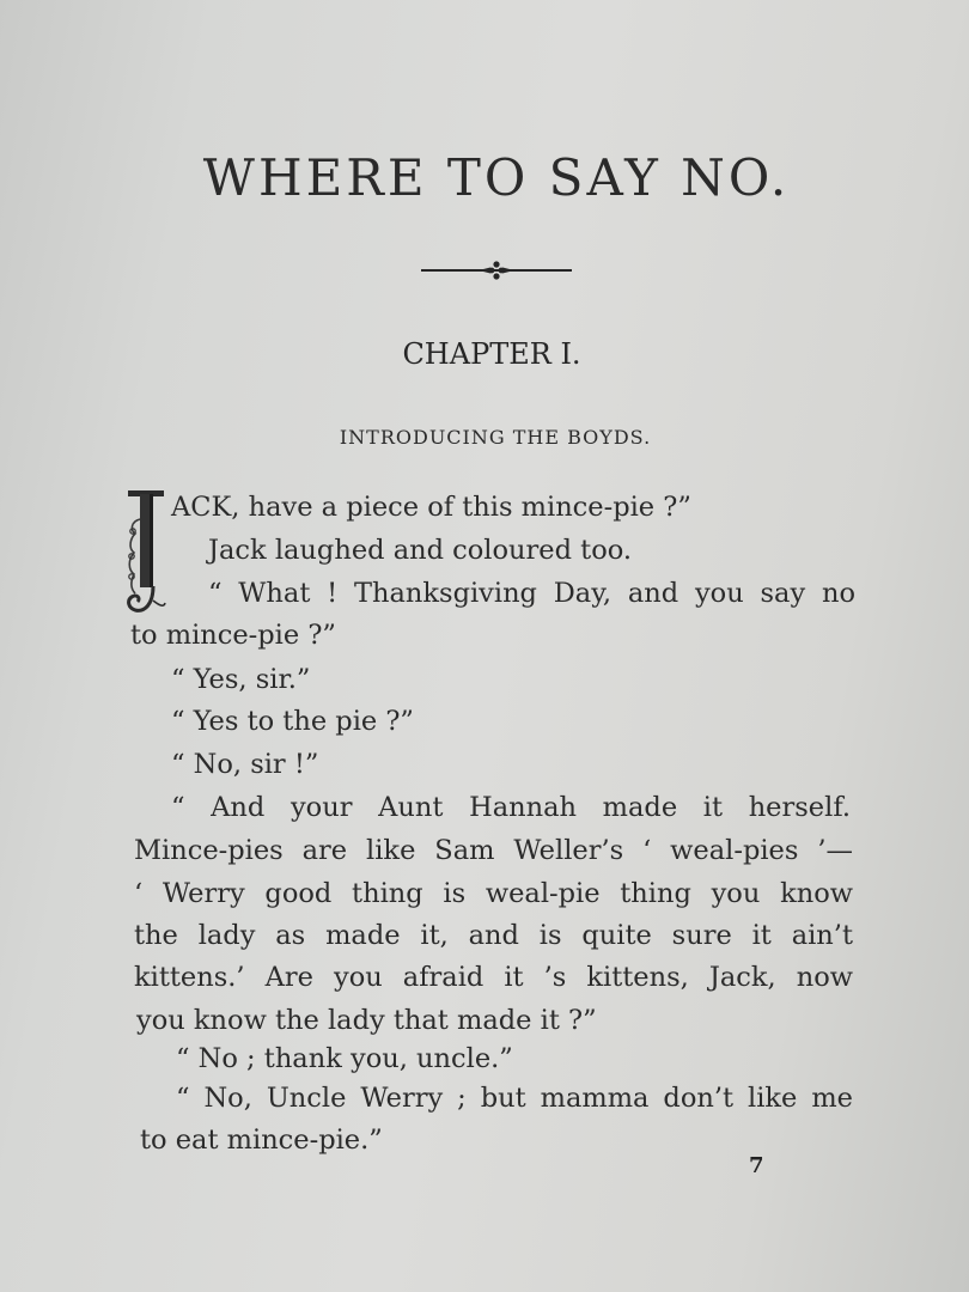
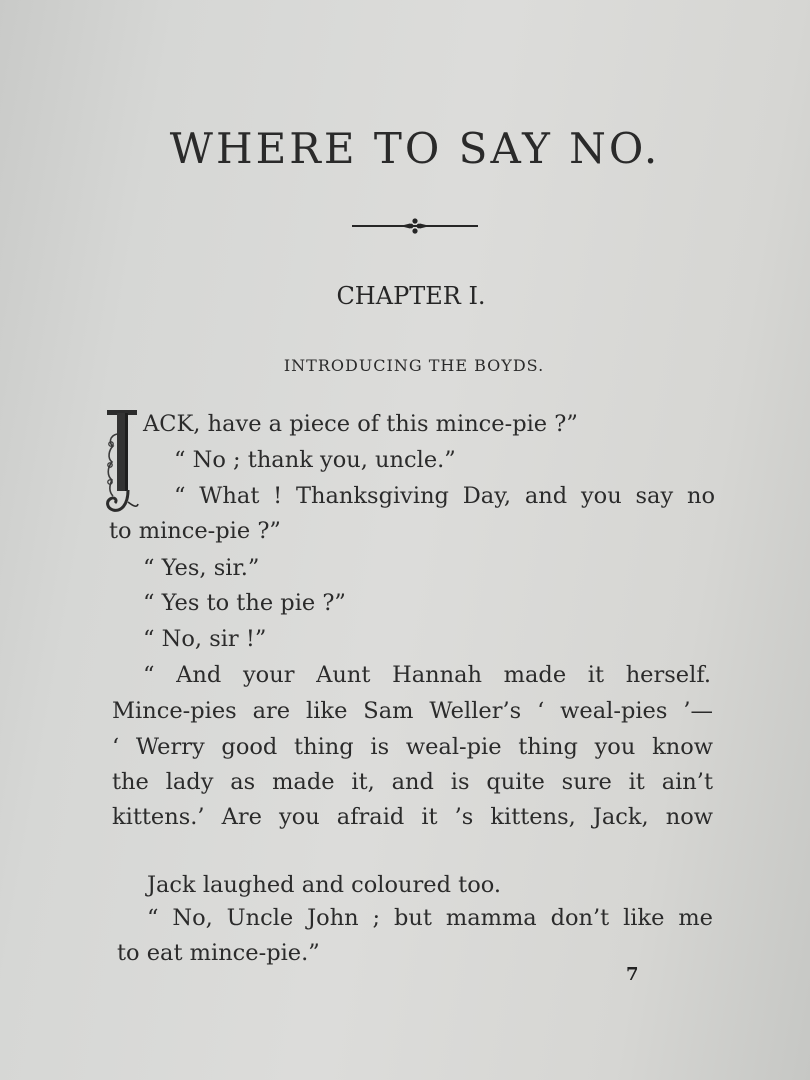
  WHERE TO SAY NO.
  CHAPTER I.
  INTRODUCING THE BOYDS.
  ACK, have a piece of this mince-pie ?”
- Jack laughed and coloured too.
+ “ No ; thank you, uncle.”
  “ What ! Thanksgiving Day, and you say no
  to mince-pie ?”
  “ Yes, sir.”
  “ Yes to the pie ?”
  “ No, sir !”
  “ And your Aunt Hannah made it herself.
  Mince-pies are like Sam Weller’s ‘ weal-pies ’—
  ‘ Werry good thing is weal-pie thing you know
  the lady as made it, and is quite sure it ain’t
  kittens.’ Are you afraid it ’s kittens, Jack, now
- you know the lady that made it ?”
- “ No ; thank you, uncle.”
+ Jack laughed and coloured too.
- “ No, Uncle Werry ; but mamma don’t like me
+ “ No, Uncle John ; but mamma don’t like me
  to eat mince-pie.”
  7
